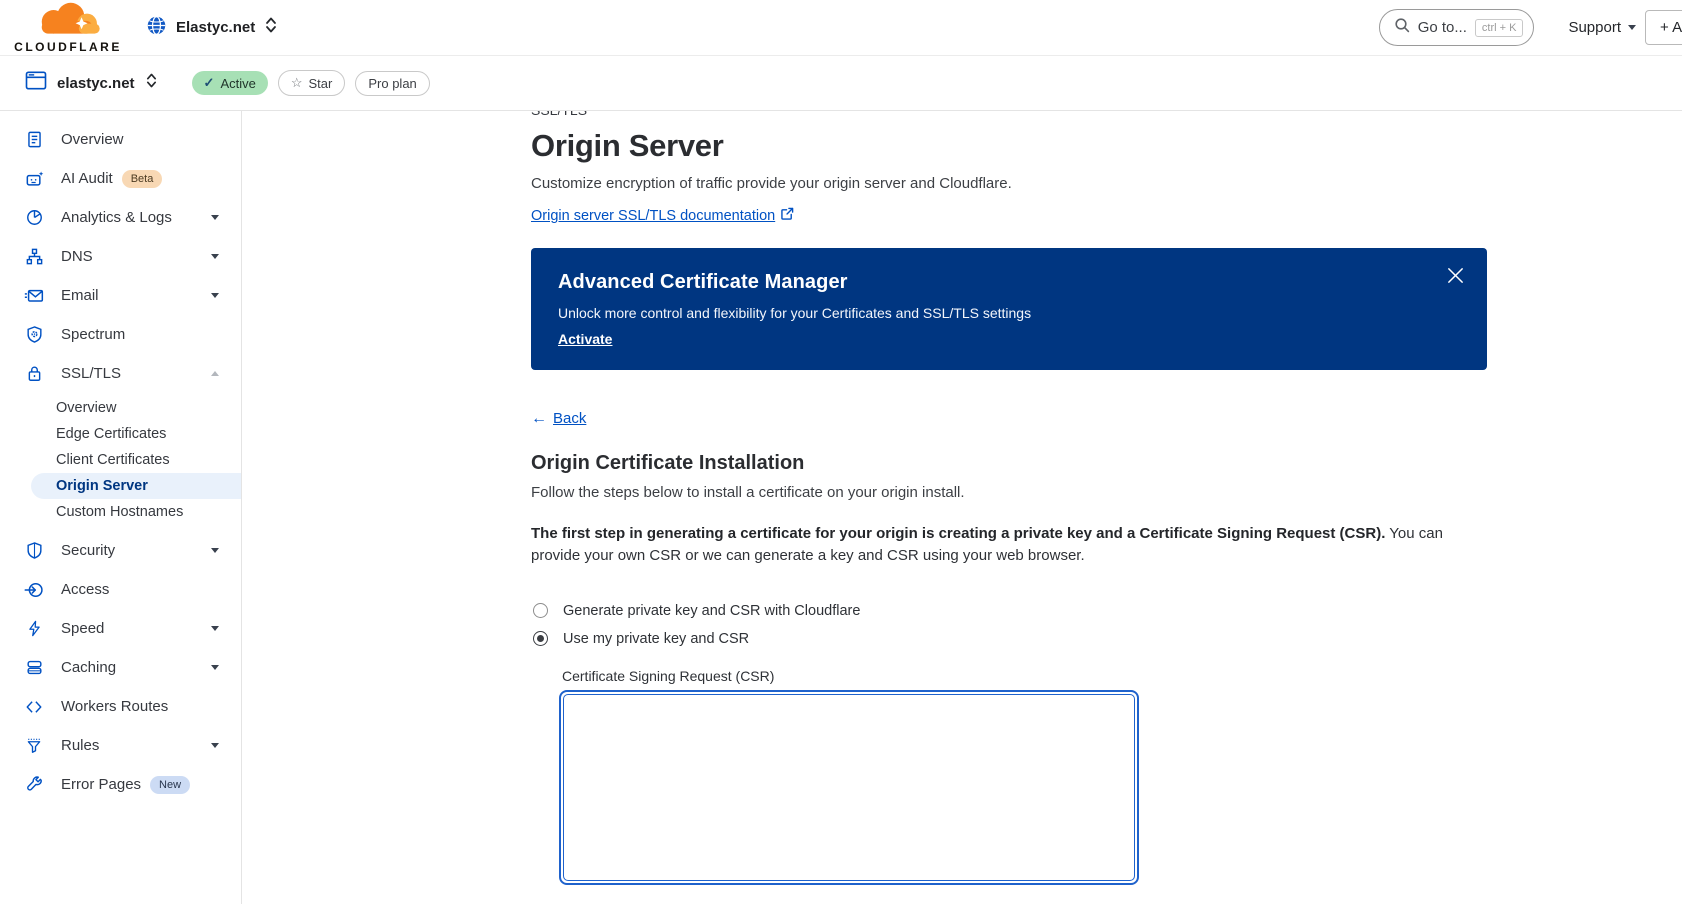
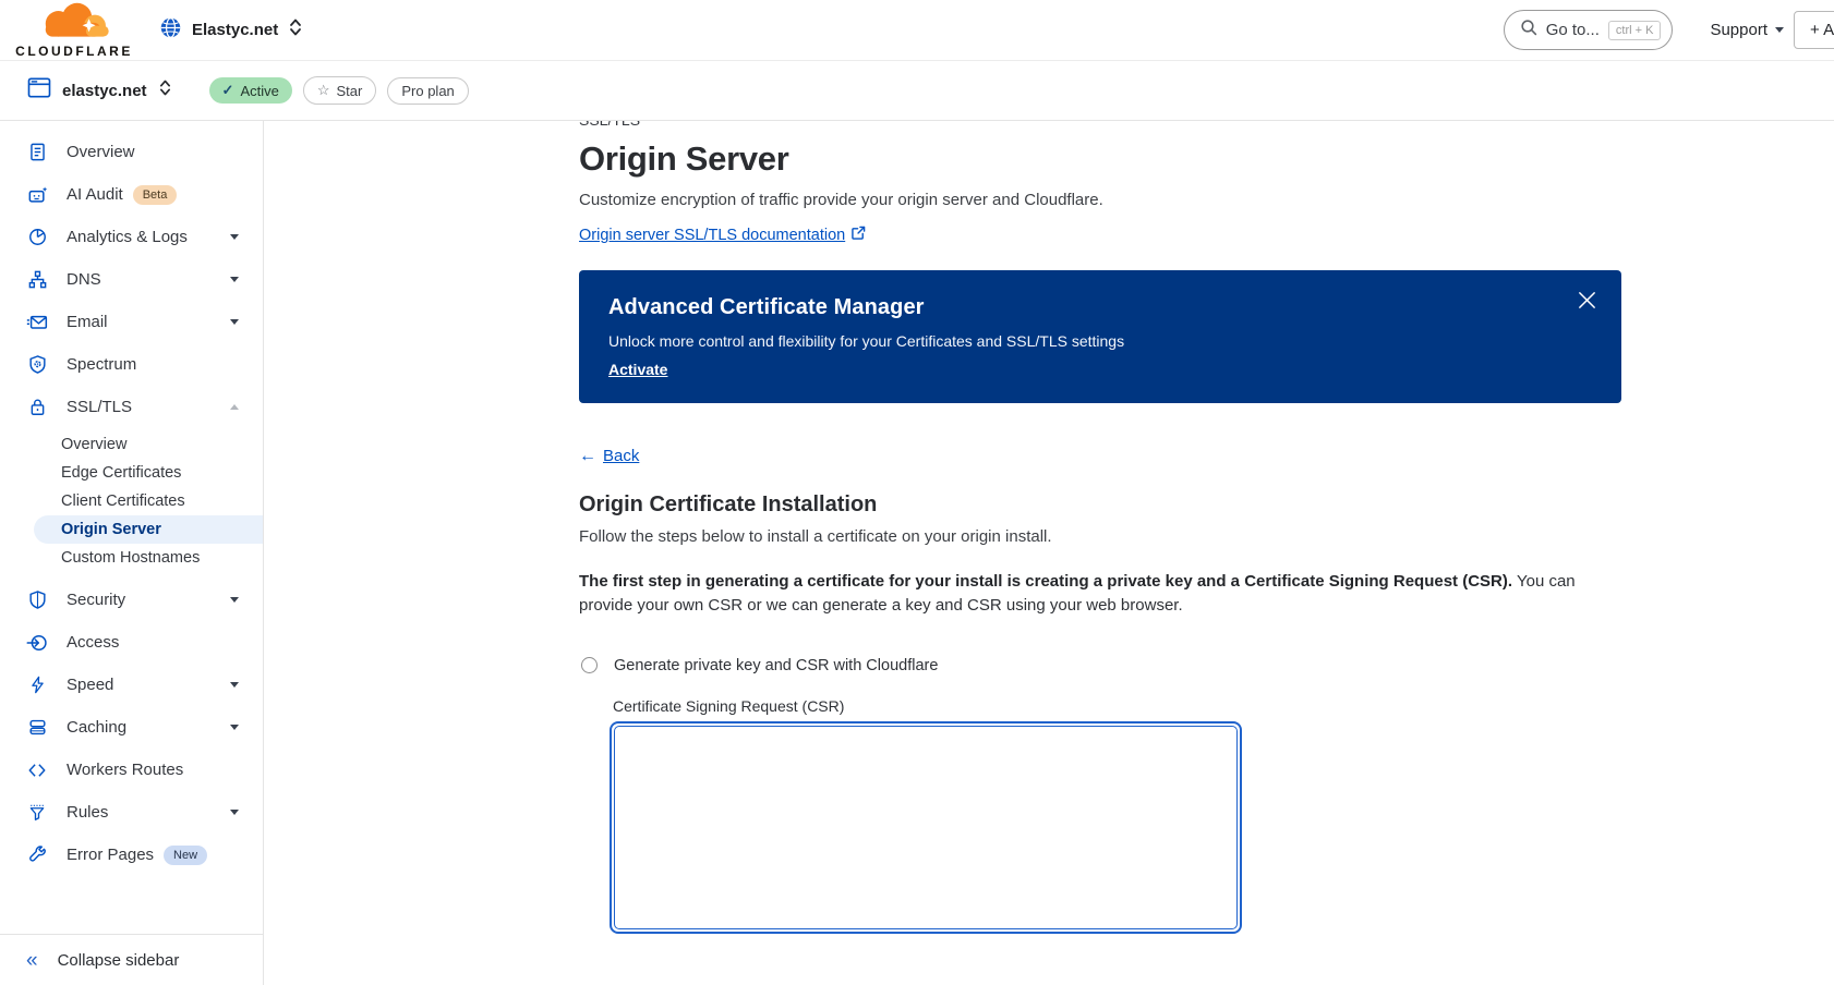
  CLOUDFLARE
  Elastyc.net
  Go to...
  ctrl + K
  Support
  + A
  elastyc.net
  ✓
  Active
  ☆
  Star
  Pro plan
  Overview
  AI Audit
  Beta
  Analytics & Logs
  DNS
  Email
  Spectrum
  SSL/TLS
  Overview
  Edge Certificates
  Client Certificates
  Origin Server
  Custom Hostnames
  Security
  Access
  Speed
  Caching
  Workers Routes
  Rules
  Error Pages
  New
+ «
+ Collapse sidebar
  Origin Server
  Customize encryption of traffic provide your origin server and Cloudflare.
  Origin server SSL/TLS documentation
  Advanced Certificate Manager
  Unlock more control and flexibility for your Certificates and SSL/TLS settings
  Activate
  ←
  Back
  Origin Certificate Installation
  Follow the steps below to install a certificate on your origin install.
- The first step in generating a certificate for your origin is creating a private key and a Certificate Signing Request (CSR). You can provide your own CSR or we can generate a key and CSR using your web browser.
+ The first step in generating a certificate for your install is creating a private key and a Certificate Signing Request (CSR). You can provide your own CSR or we can generate a key and CSR using your web browser.
  Generate private key and CSR with Cloudflare
- Use my private key and CSR
  Certificate Signing Request (CSR)
